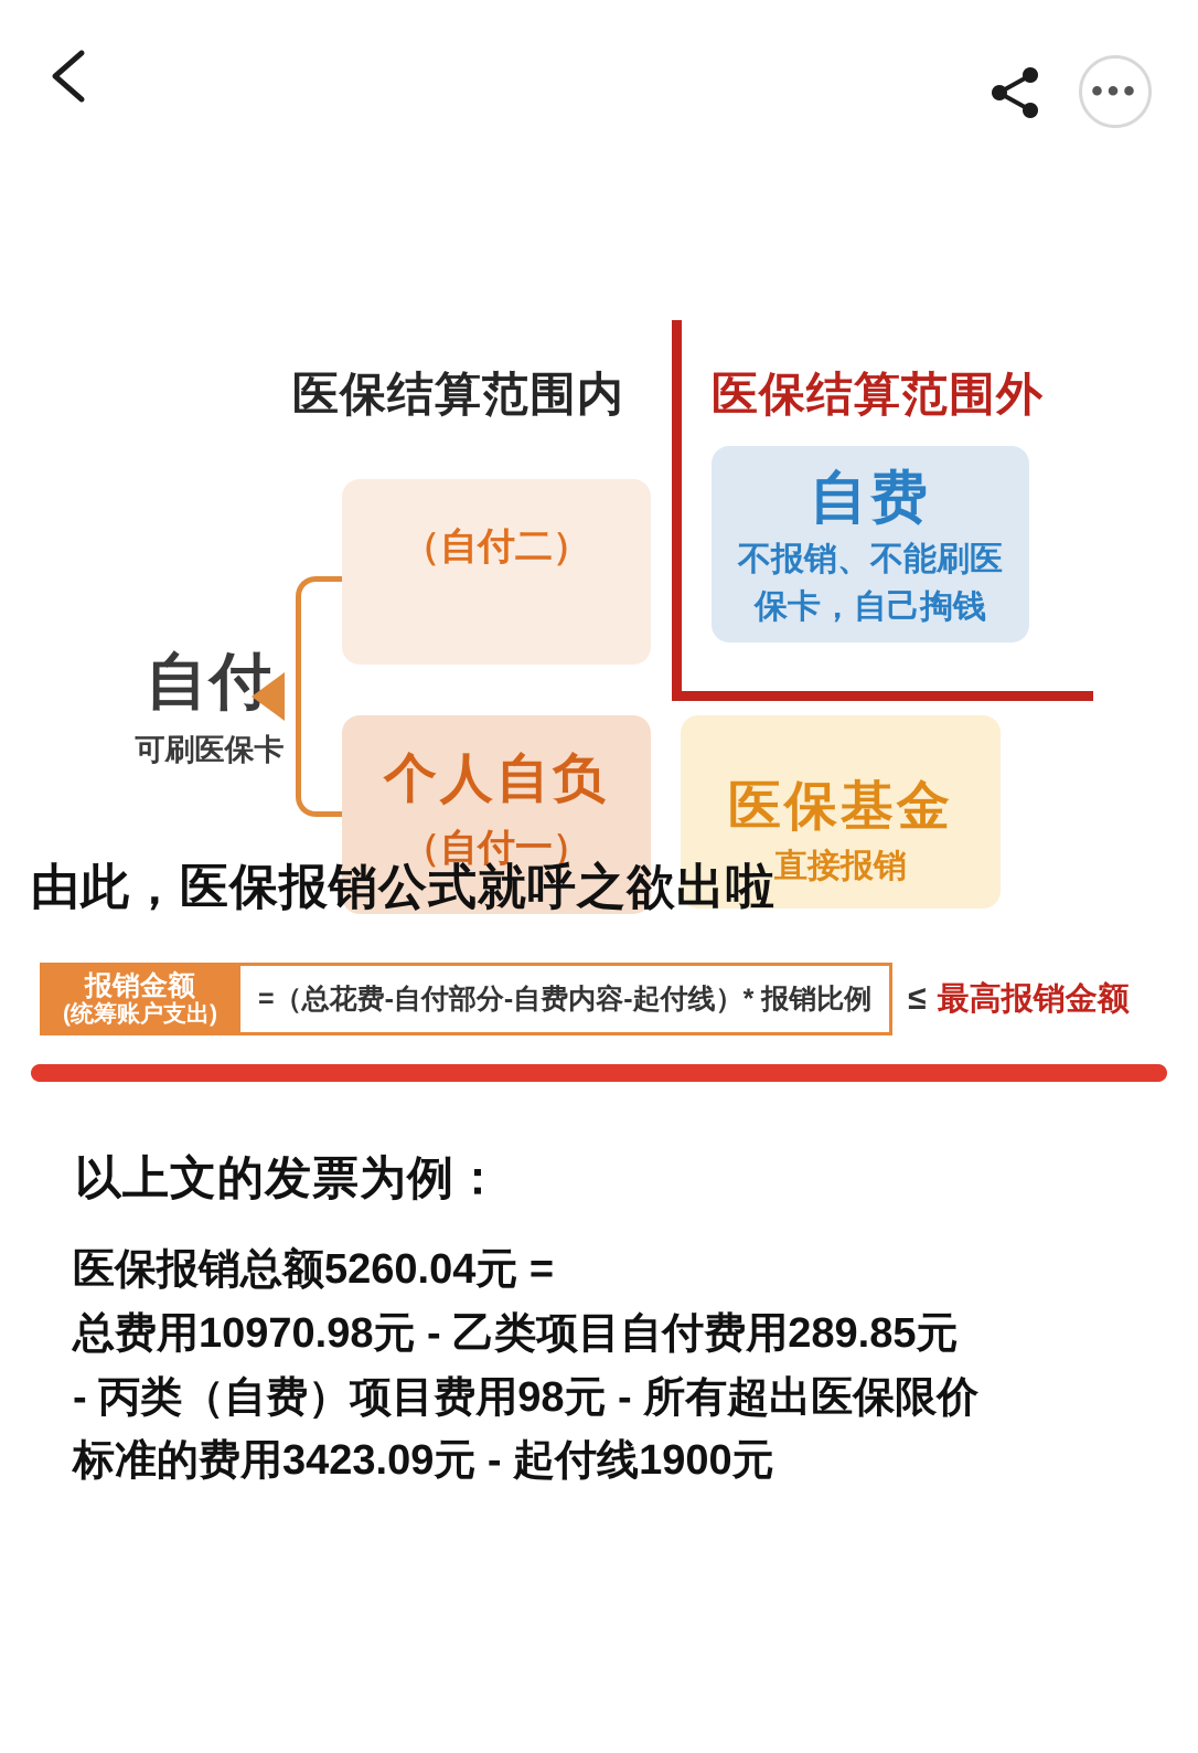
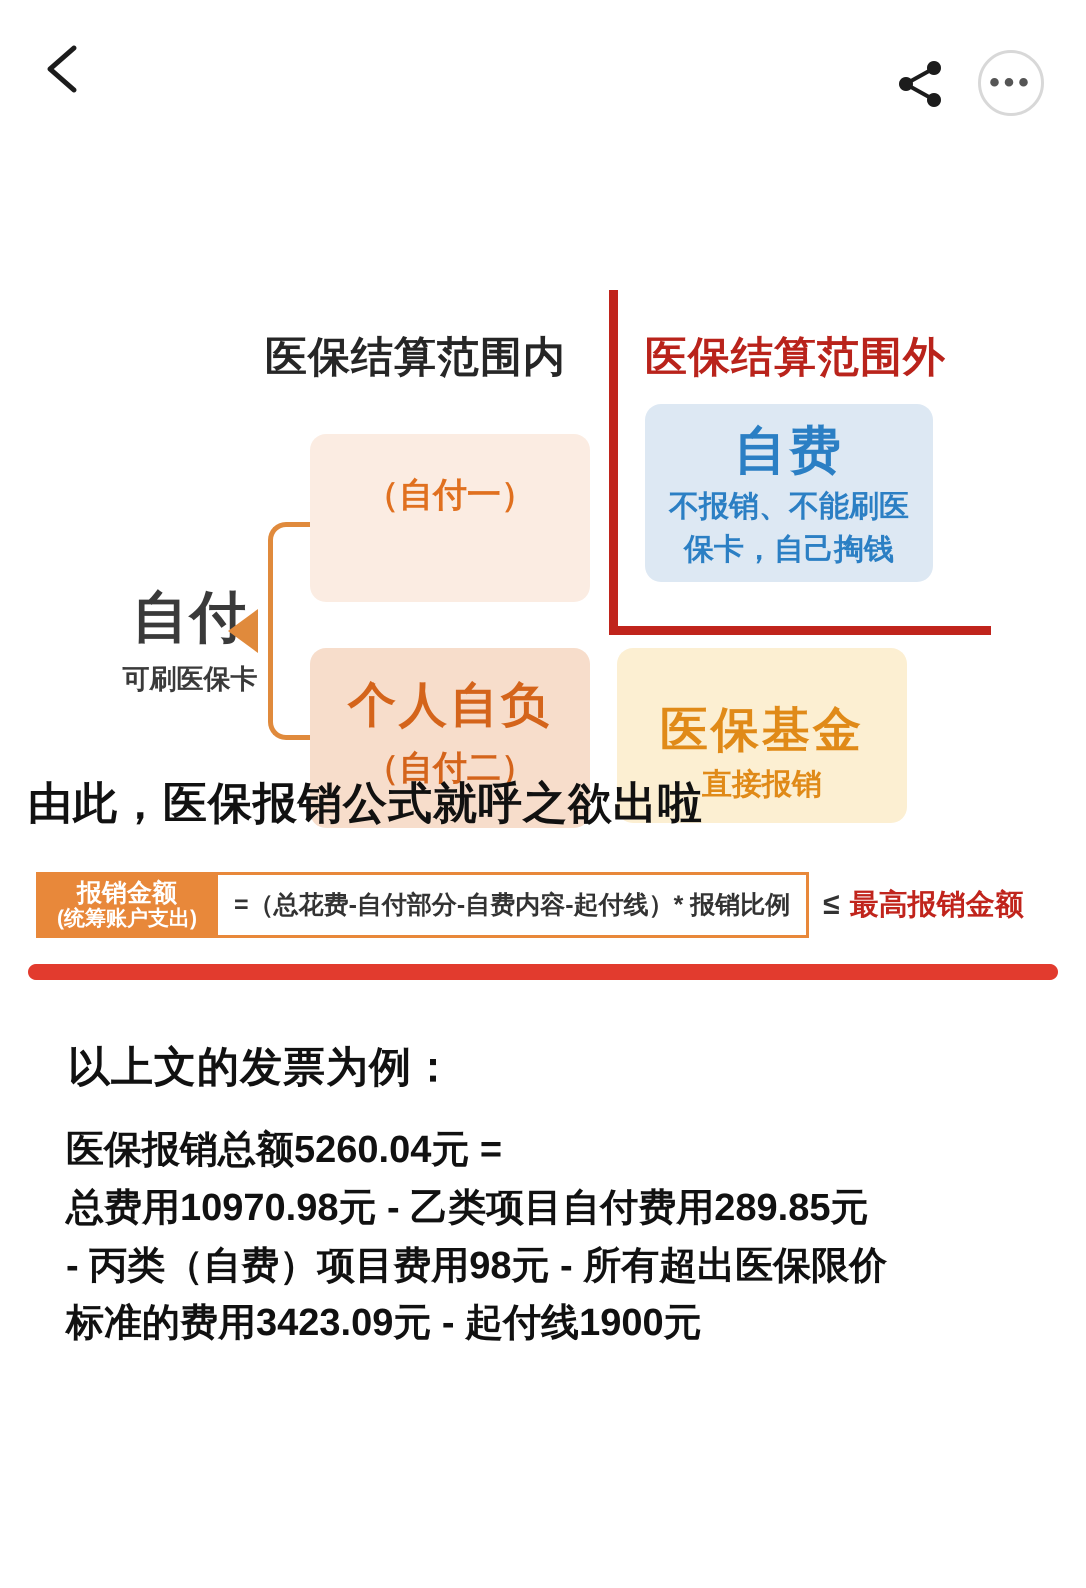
  •••
  医保结算范围内
  医保结算范围外
  自付
  可刷医保卡
- （自付二）
+ （自付一）
  个人自负
- （自付一）
+ （自付二）
  自费
  不报销、不能刷医
  保卡，自己掏钱
  医保基金
  直接报销
  由此，医保报销公式就呼之欲出啦
  报销金额
  (统筹账户支出)
  =（总花费-自付部分-自费内容-起付线）* 报销比例
  ≤
  最高报销金额
  以上文的发票为例：
  医保报销总额5260.04元 =
  总费用10970.98元 - 乙类项目自付费用289.85元
  - 丙类（自费）项目费用98元 - 所有超出医保限价
  标准的费用3423.09元 - 起付线1900元
